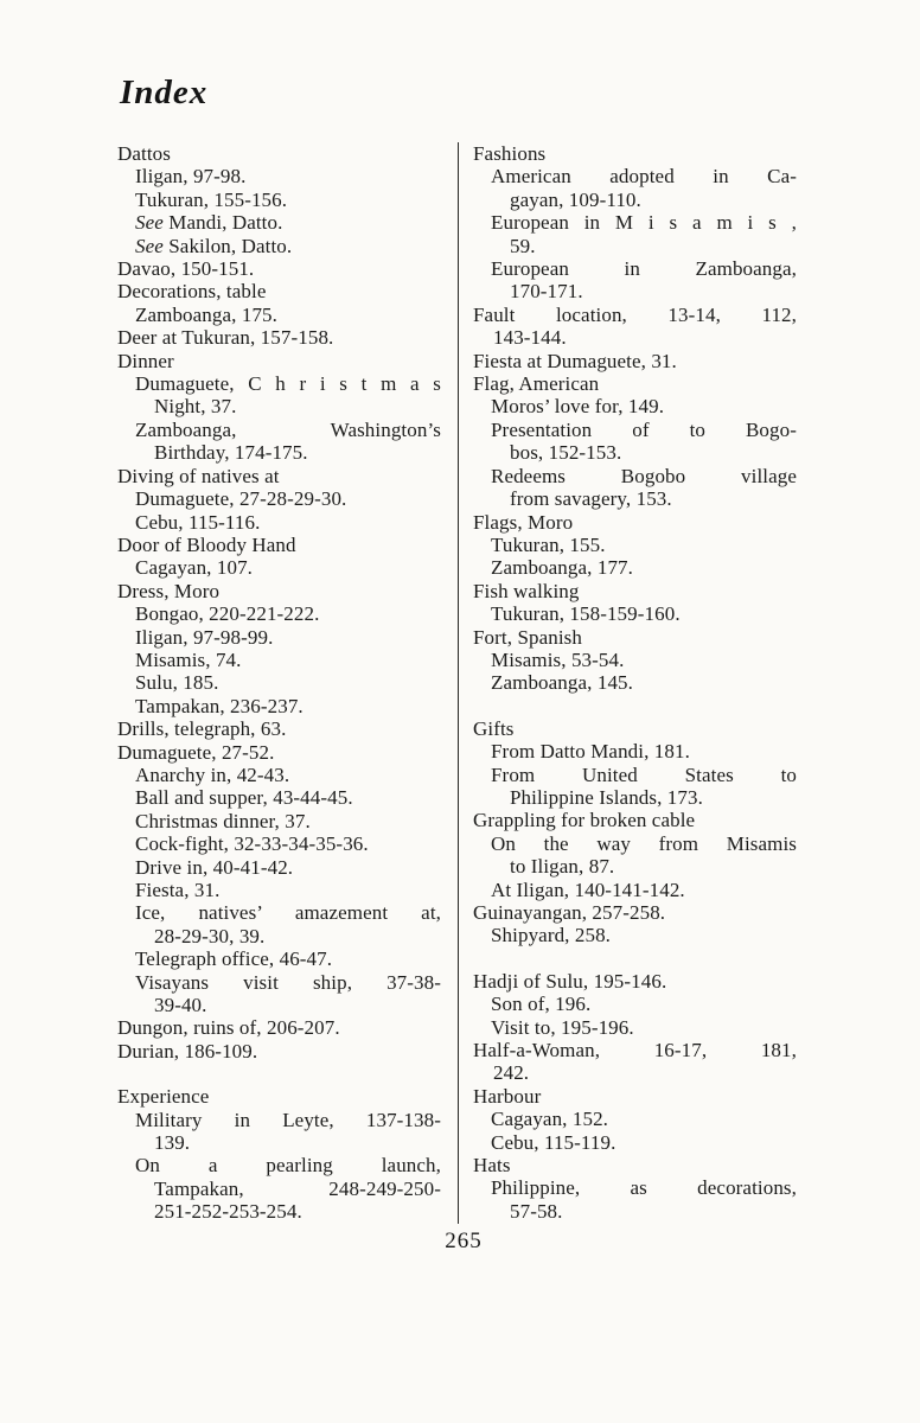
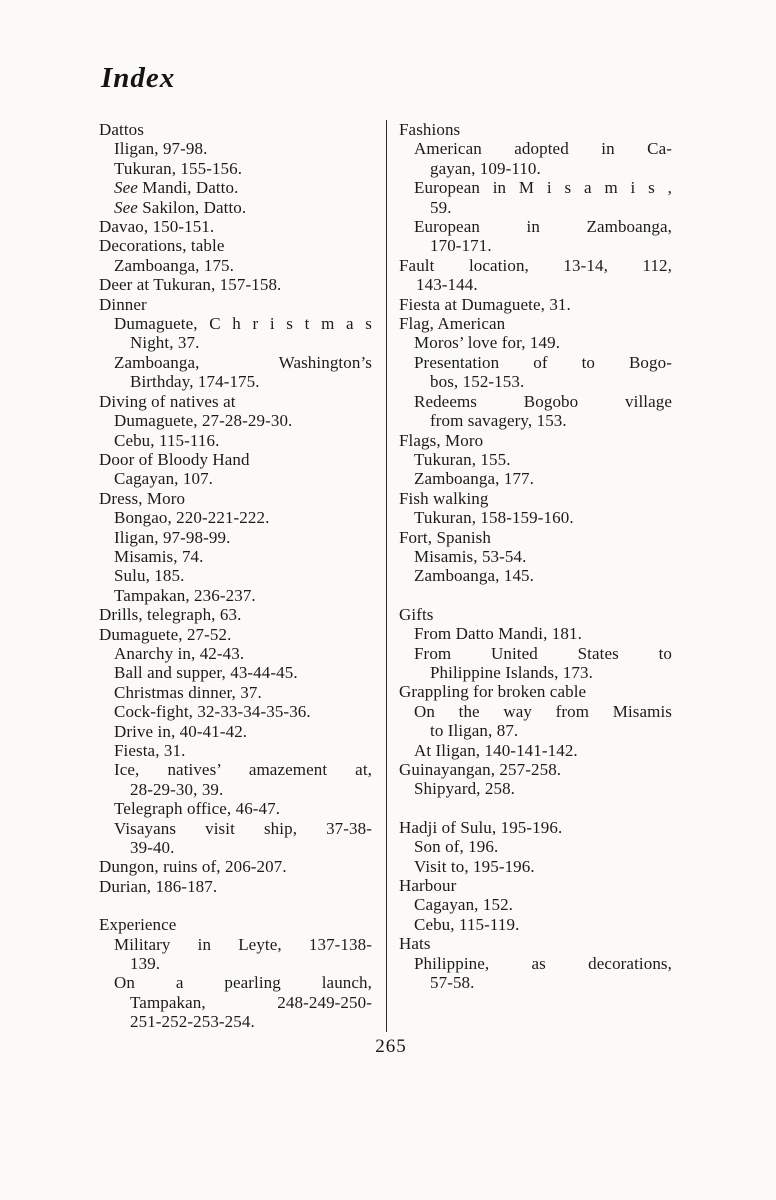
  Index
  Dattos
  Iligan, 97-98.
  Tukuran, 155-156.
  See Mandi, Datto.
  See Sakilon, Datto.
  Davao, 150-151.
  Decorations, table
  Zamboanga, 175.
  Deer at Tukuran, 157-158.
  Dinner
  Dumaguete, C h r i s t m a s
  Night, 37.
  Zamboanga, Washington’s
  Birthday, 174-175.
  Diving of natives at
  Dumaguete, 27-28-29-30.
  Cebu, 115-116.
  Door of Bloody Hand
  Cagayan, 107.
  Dress, Moro
  Bongao, 220-221-222.
  Iligan, 97-98-99.
  Misamis, 74.
  Sulu, 185.
  Tampakan, 236-237.
  Drills, telegraph, 63.
  Dumaguete, 27-52.
  Anarchy in, 42-43.
  Ball and supper, 43-44-45.
  Christmas dinner, 37.
  Cock-fight, 32-33-34-35-36.
  Drive in, 40-41-42.
  Fiesta, 31.
  Ice, natives’ amazement at,
  28-29-30, 39.
  Telegraph office, 46-47.
  Visayans visit ship, 37-38-
  39-40.
  Dungon, ruins of, 206-207.
- Durian, 186-109.
+ Durian, 186-187.
  Experience
  Military in Leyte, 137-138-
  139.
  On a pearling launch,
  Tampakan, 248-249-250-
  251-252-253-254.
  Fashions
  American adopted in Ca-
  gayan, 109-110.
  European in M i s a m i s ,
  59.
  European in Zamboanga,
  170-171.
  Fault location, 13-14, 112,
  143-144.
  Fiesta at Dumaguete, 31.
  Flag, American
  Moros’ love for, 149.
  Presentation of to Bogo-
  bos, 152-153.
  Redeems Bogobo village
  from savagery, 153.
  Flags, Moro
  Tukuran, 155.
  Zamboanga, 177.
  Fish walking
  Tukuran, 158-159-160.
  Fort, Spanish
  Misamis, 53-54.
  Zamboanga, 145.
  Gifts
  From Datto Mandi, 181.
  From United States to
  Philippine Islands, 173.
  Grappling for broken cable
  On the way from Misamis
  to Iligan, 87.
  At Iligan, 140-141-142.
  Guinayangan, 257-258.
  Shipyard, 258.
- Hadji of Sulu, 195-146.
+ Hadji of Sulu, 195-196.
  Son of, 196.
  Visit to, 195-196.
- Half-a-Woman, 16-17, 181,
- 242.
  Harbour
  Cagayan, 152.
  Cebu, 115-119.
  Hats
  Philippine, as decorations,
  57-58.
  265
